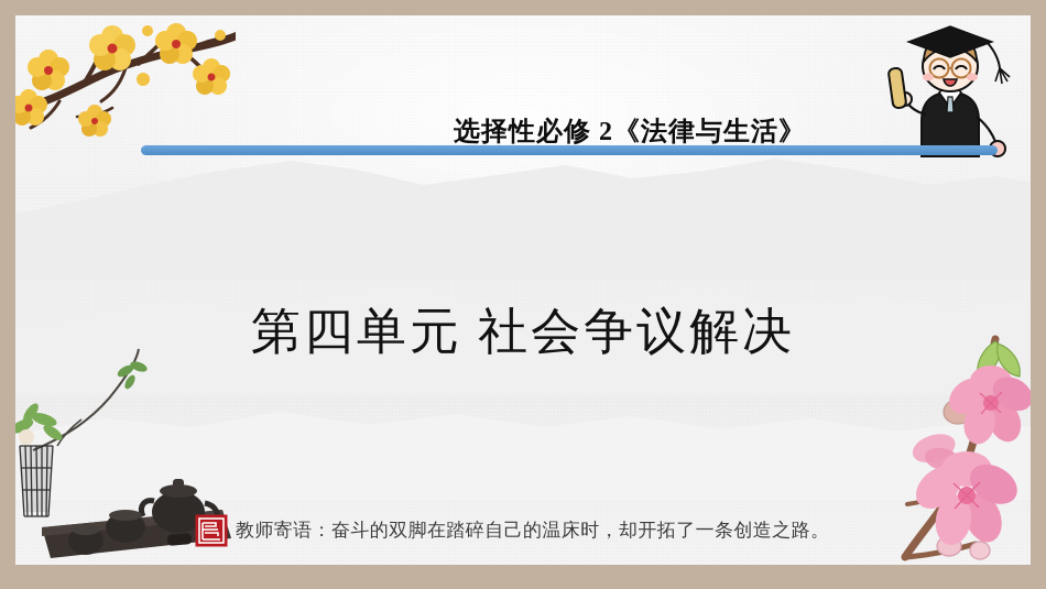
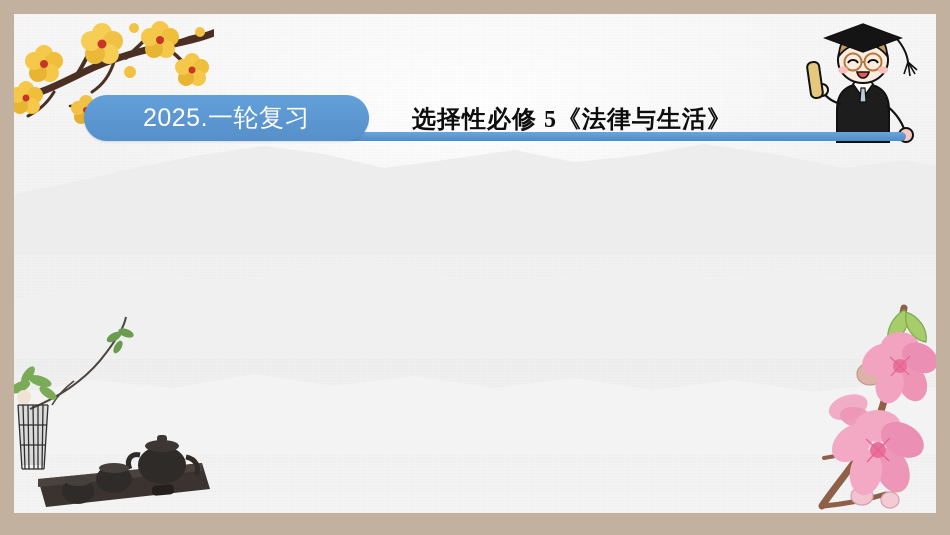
+ 2025.一轮复习
- 选择性必修 2《法律与生活》
+ 选择性必修 5《法律与生活》
- 第四单元 社会争议解决
- 教师寄语：奋斗的双脚在踏碎自己的温床时，却开拓了一条创造之路。
